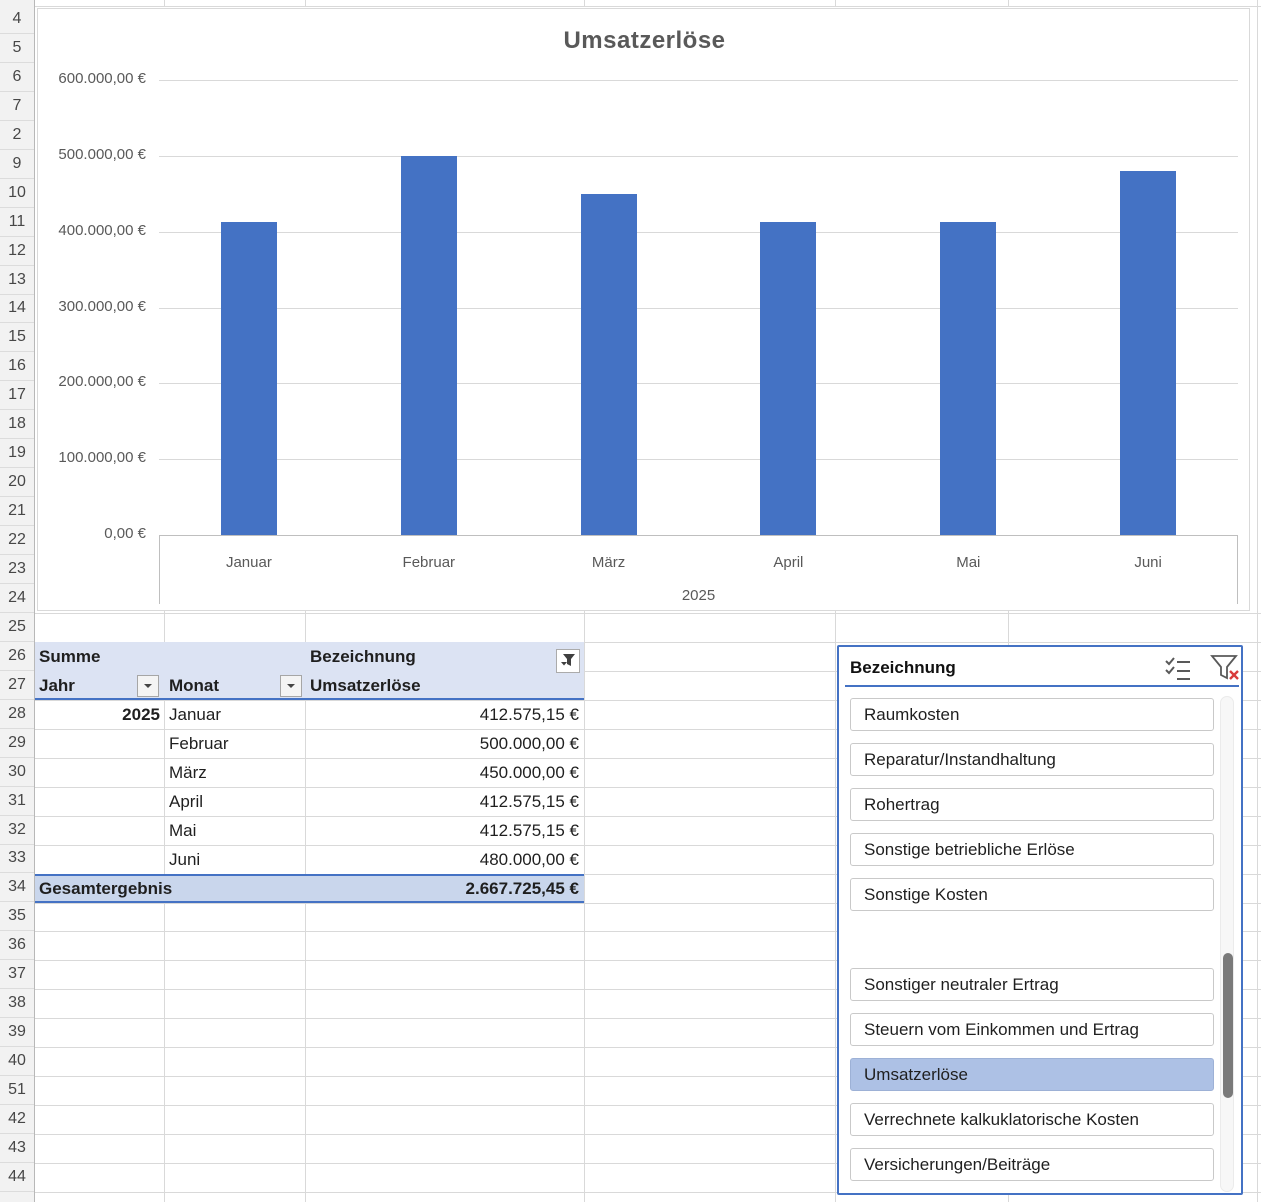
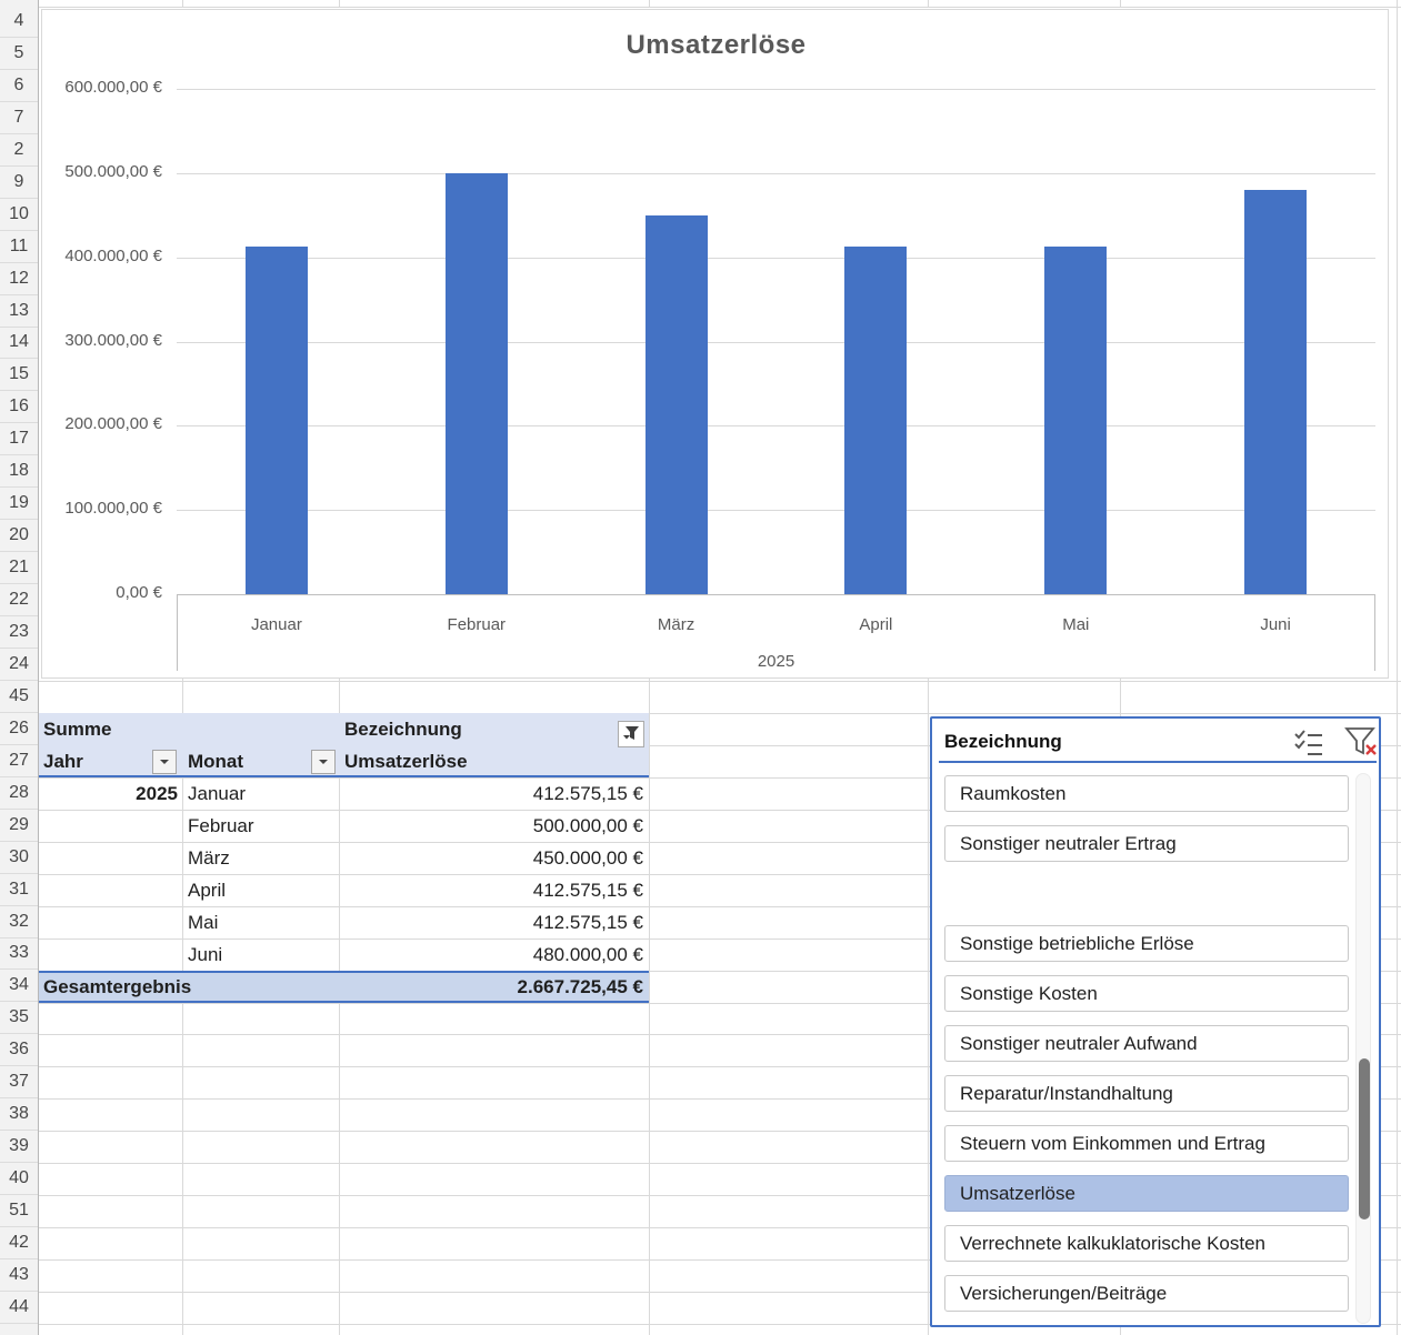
  4
  5
  6
  7
  2
  9
  10
  11
  12
  13
  14
  15
  16
  17
  18
  19
  20
  21
  22
  23
  24
- 25
+ 45
  26
  27
  28
  29
  30
  31
  32
  33
  34
  35
  36
  37
  38
  39
  40
  51
  42
  43
  44
  Umsatzerlöse
  0,00 €
  100.000,00 €
  200.000,00 €
  300.000,00 €
  400.000,00 €
  500.000,00 €
  600.000,00 €
  Januar
  Februar
  März
  April
  Mai
  Juni
  2025
  Summe
  Bezeichnung
  Jahr
  Monat
  Umsatzerlöse
  2025
  Januar
  412.575,15 €
  Februar
  500.000,00 €
  März
  450.000,00 €
  April
  412.575,15 €
  Mai
  412.575,15 €
  Juni
  480.000,00 €
  Gesamtergebnis
  2.667.725,45 €
  Bezeichnung
  Raumkosten
- Reparatur/Instandhaltung
+ Sonstiger neutraler Ertrag
- Rohertrag
  Sonstige betriebliche Erlöse
  Sonstige Kosten
+ Sonstiger neutraler Aufwand
- Sonstiger neutraler Ertrag
+ Reparatur/Instandhaltung
  Steuern vom Einkommen und Ertrag
  Umsatzerlöse
  Verrechnete kalkuklatorische Kosten
  Versicherungen/Beiträge
